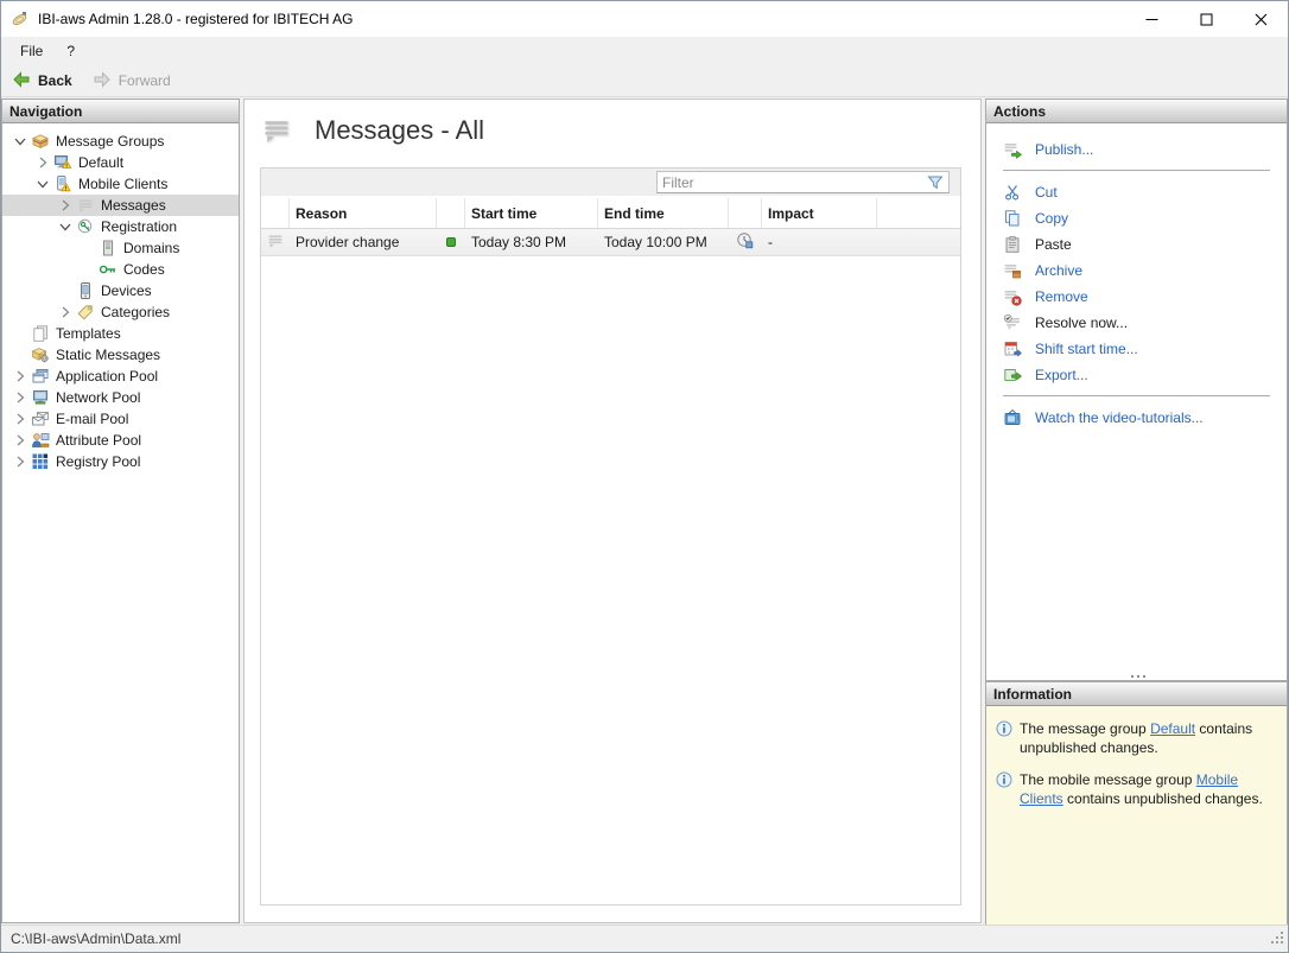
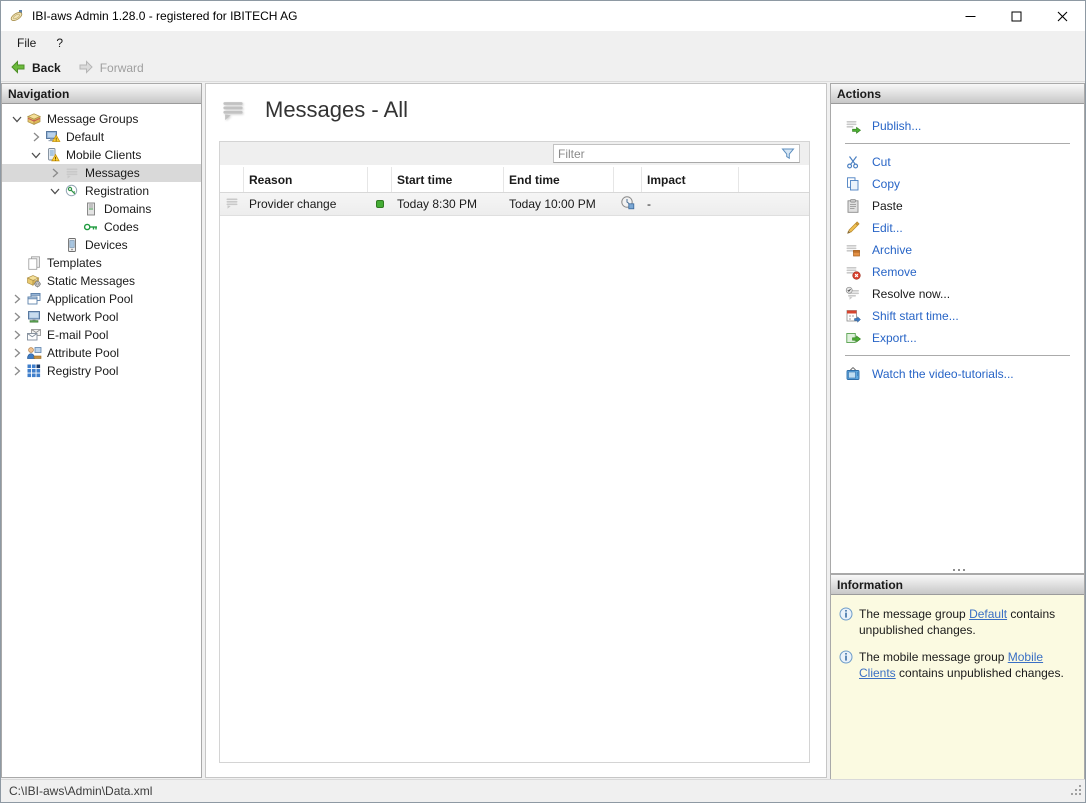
  IBI-aws Admin 1.28.0 - registered for IBITECH AG
  File
  ?
  Back
  Forward
  Navigation
  Message Groups
  Default
  Mobile Clients
  Messages
  Registration
  Domains
  Codes
  Devices
- Categories
  Templates
  Static Messages
  Application Pool
  Network Pool
  E-mail Pool
  Attribute Pool
  Registry Pool
  Messages - All
  Filter
  Reason
  Start time
  End time
  Impact
  Provider change
  Today 8:30 PM
  Today 10:00 PM
  -
  Actions
  Publish...
  Cut
  Copy
  Paste
+ Edit...
  Archive
  Remove
  Resolve now...
  Shift start time...
  Export...
  Watch the video-tutorials...
  Information
  The message group Default contains unpublished changes.
  The mobile message group Mobile Clients contains unpublished changes.
  C:\IBI-aws\Admin\Data.xml
